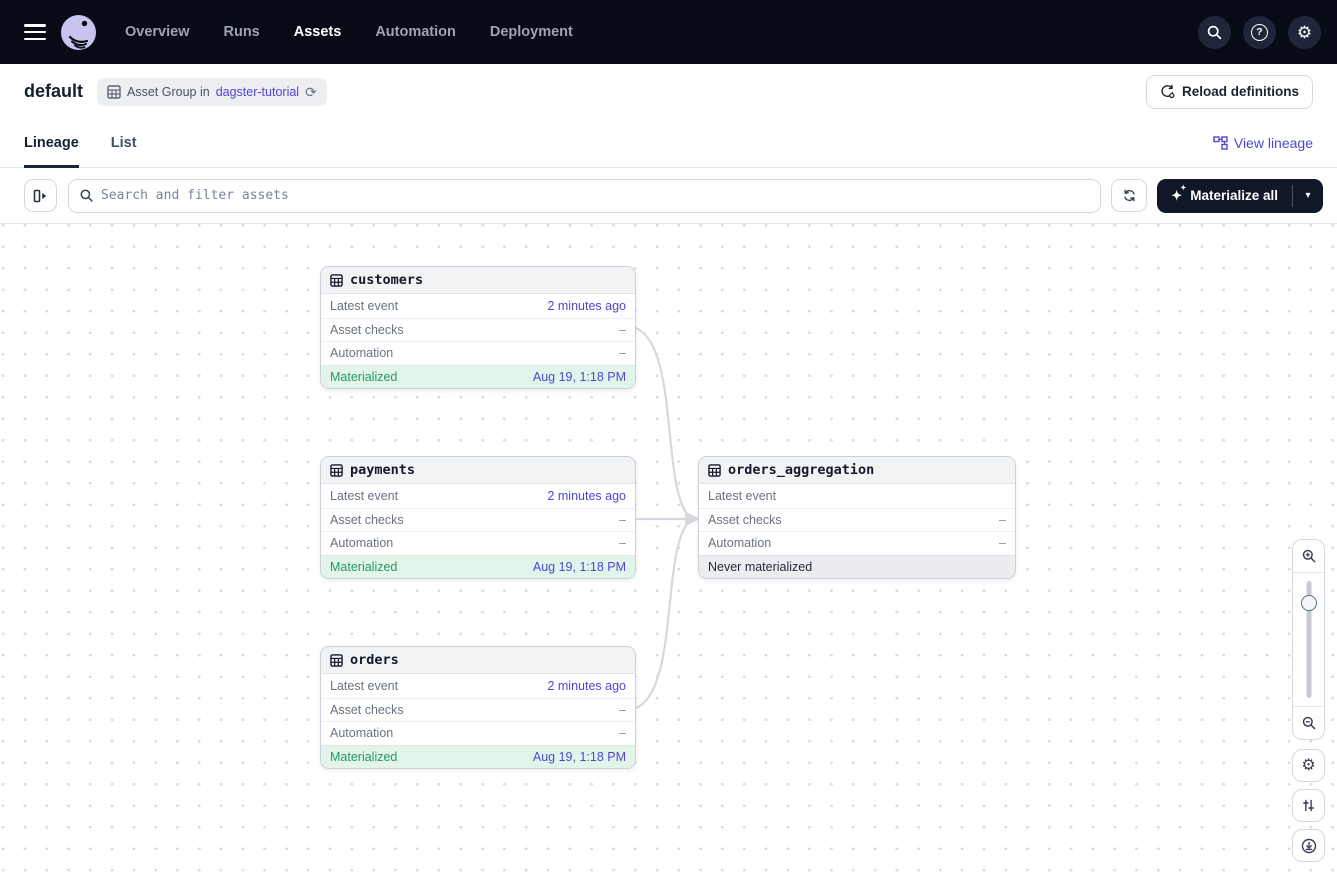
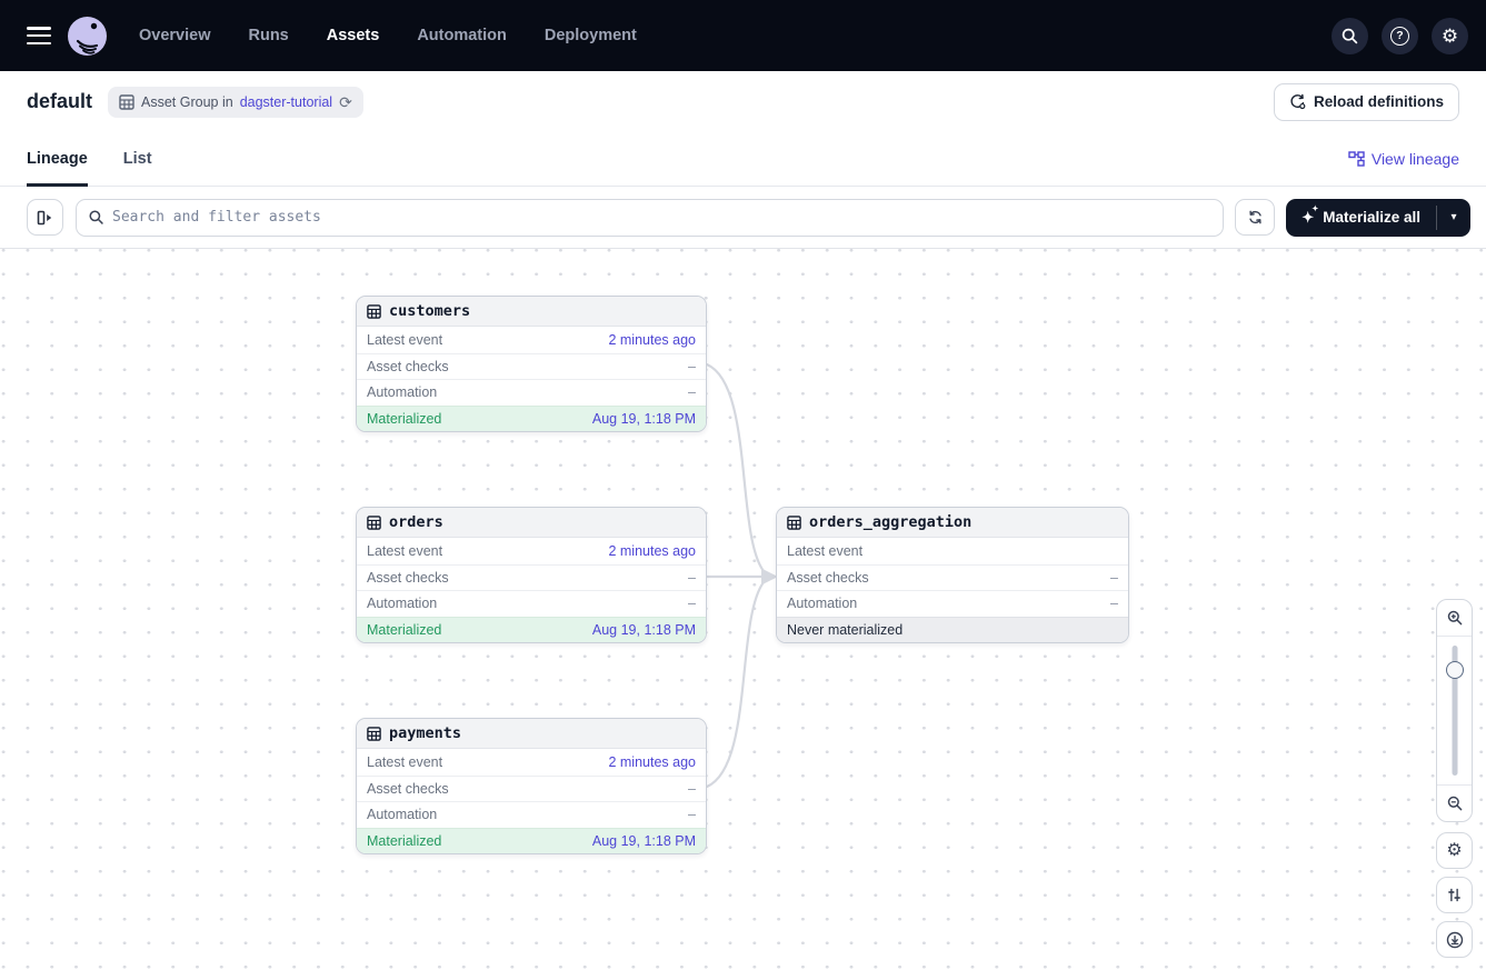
  Overview
  Runs
  Assets
  Automation
  Deployment
  ?
  ⚙
  default
  Asset Group in
  dagster-tutorial
  ⟳
  Reload definitions
  Lineage
  List
  View lineage
  Search and filter assets
  ✦
  Materialize all
  ▾
  customers
  Latest event
  2 minutes ago
  Asset checks
  –
  Automation
  –
  Materialized
  Aug 19, 1:18 PM
- payments
+ orders
  Latest event
  2 minutes ago
  Asset checks
  –
  Automation
  –
  Materialized
  Aug 19, 1:18 PM
- orders
+ payments
  Latest event
  2 minutes ago
  Asset checks
  –
  Automation
  –
  Materialized
  Aug 19, 1:18 PM
  orders_aggregation
  Latest event
  Asset checks
  –
  Automation
  –
  Never materialized
  ⚙
